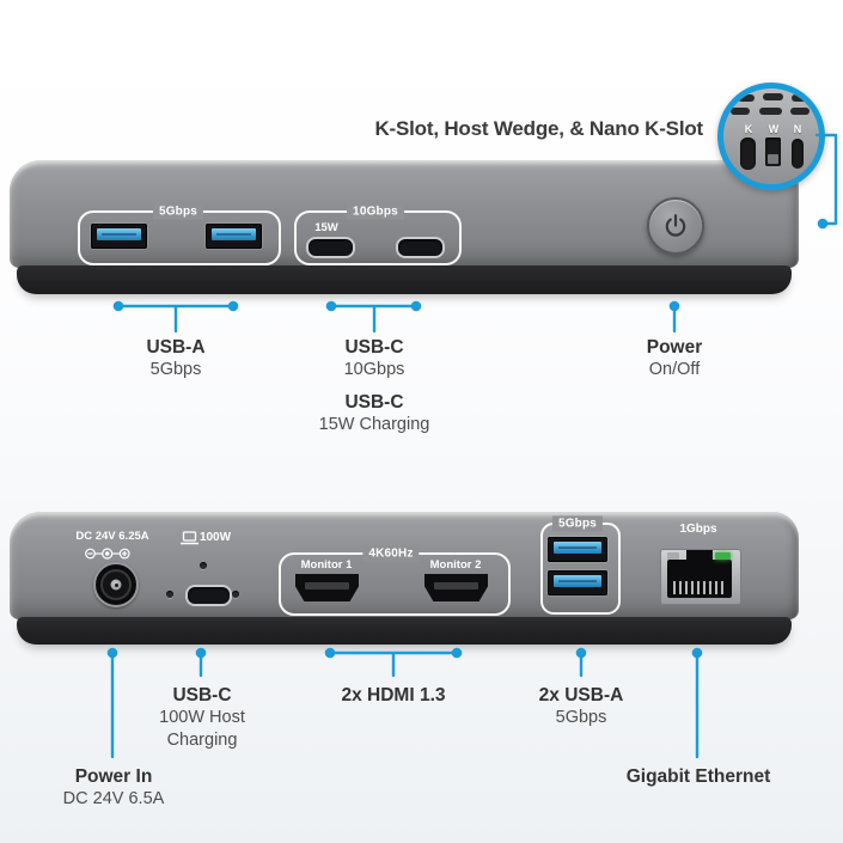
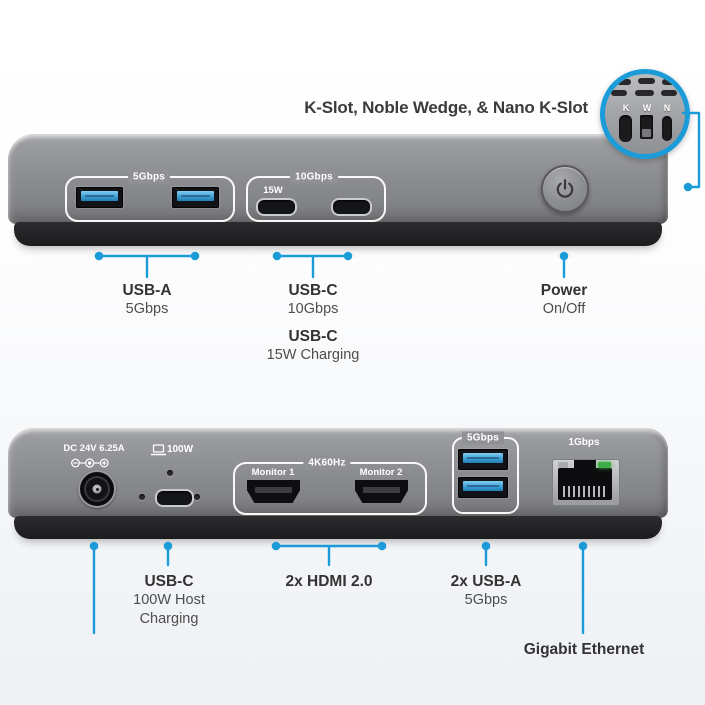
- K-Slot, Host Wedge, & Nano K-Slot
+ K-Slot, Noble Wedge, & Nano K-Slot
  5Gbps
  10Gbps
  15W
  K
  W
  N
  DC 24V 6.25A
  100W
  4K60Hz
  Monitor 1
  Monitor 2
  5Gbps
  1Gbps
  USB-A
  5Gbps
  USB-C
  10Gbps
  USB-C
  15W Charging
  Power
  On/Off
  USB-C
  100W Host
  Charging
- 2x HDMI 1.3
+ 2x HDMI 2.0
  2x USB-A
  5Gbps
- Power In
- DC 24V 6.5A
  Gigabit Ethernet
